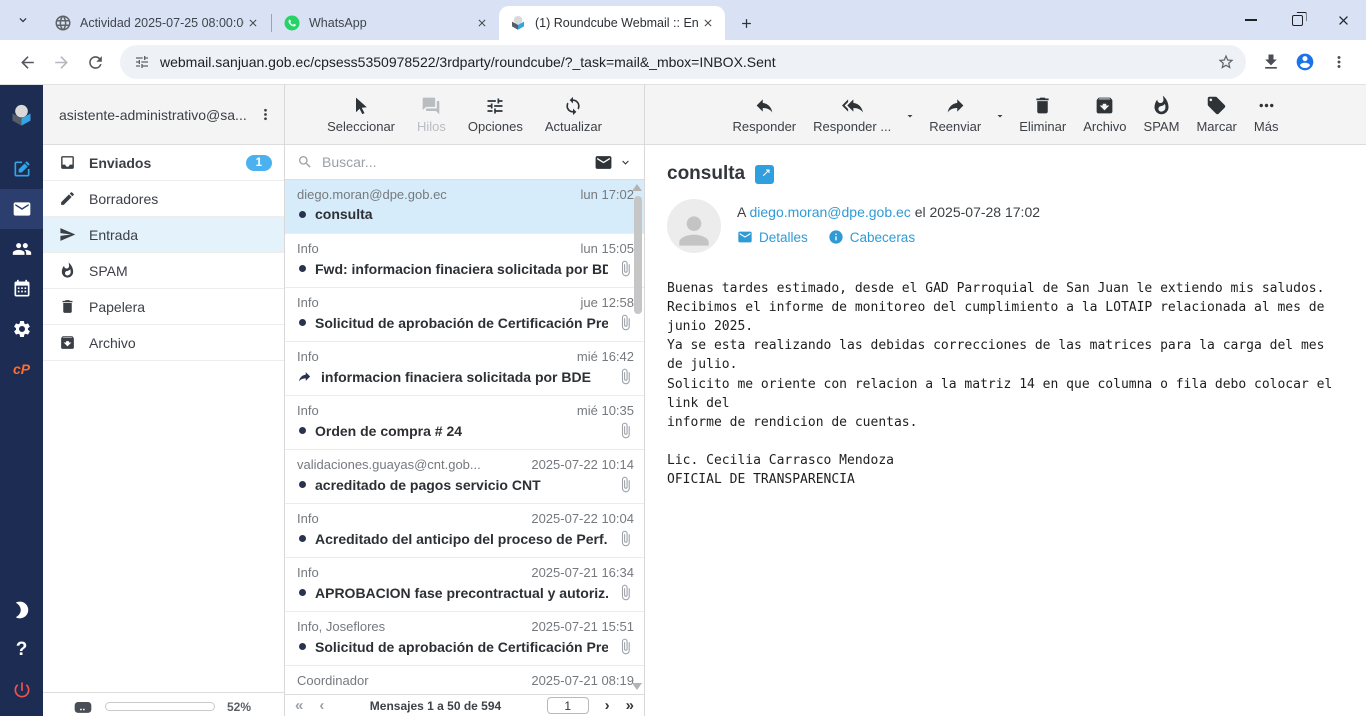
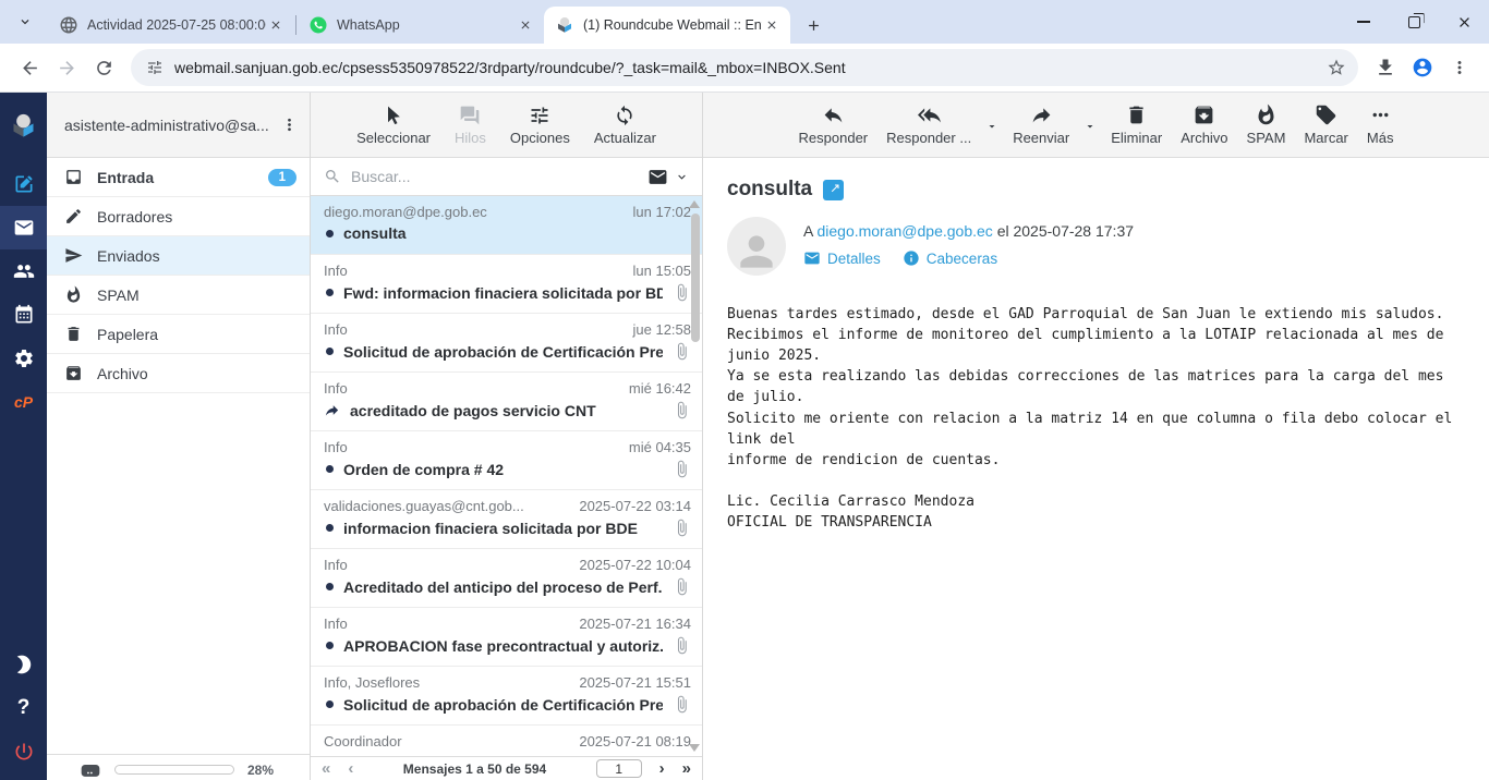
  Actividad 2025-07-25 08:00:0
  WhatsApp
  (1) Roundcube Webmail :: En
  webmail.sanjuan.gob.ec/cpsess5350978522/3rdparty/roundcube/?_task=mail&_mbox=INBOX.Sent
  cP
  ?
  asistente-administrativo@sa...
- Enviados
+ Entrada
  1
  Borradores
- Entrada
+ Enviados
  SPAM
  Papelera
  Archivo
- 52%
+ 28%
  Seleccionar
  Hilos
  Opciones
  Actualizar
  Buscar...
  diego.moran@dpe.gob.ec
  lun 17:02
  consulta
  Info
  lun 15:05
  Fwd: informacion finaciera solicitada por BD
  Info
  jue 12:58
  Solicitud de aprobación de Certificación Pre
  Info
  mié 16:42
- informacion finaciera solicitada por BDE
+ acreditado de pagos servicio CNT
  Info
- mié 10:35
+ mié 04:35
- Orden de compra # 24
+ Orden de compra # 42
  validaciones.guayas@cnt.gob...
- 2025-07-22 10:14
+ 2025-07-22 03:14
- acreditado de pagos servicio CNT
+ informacion finaciera solicitada por BDE
  Info
  2025-07-22 10:04
  Acreditado del anticipo del proceso de Perf.
  Info
  2025-07-21 16:34
  APROBACION fase precontractual y autoriz.
  Info, Joseflores
  2025-07-21 15:51
  Solicitud de aprobación de Certificación Pre
  Coordinador
  2025-07-21 08:19
  «
  ‹
  Mensajes 1 a 50 de 594
  1
  ›
  »
  Responder
  Responder ...
  Reenviar
  Eliminar
  Archivo
  SPAM
  Marcar
  Más
  consulta
- A diego.moran@dpe.gob.ec el 2025-07-28 17:02
+ A diego.moran@dpe.gob.ec el 2025-07-28 17:37
  Detalles
  Cabeceras
  Buenas tardes estimado, desde el GAD Parroquial de San Juan le extiendo mis saludos.
  Recibimos el informe de monitoreo del cumplimiento a la LOTAIP relacionada al mes de junio 2025.
  Ya se esta realizando las debidas correcciones de las matrices para la carga del mes de julio.
  Solicito me oriente con relacion a la matriz 14 en que columna o fila debo colocar el link del
  informe de rendicion de cuentas.
  Lic. Cecilia Carrasco Mendoza
  OFICIAL DE TRANSPARENCIA
